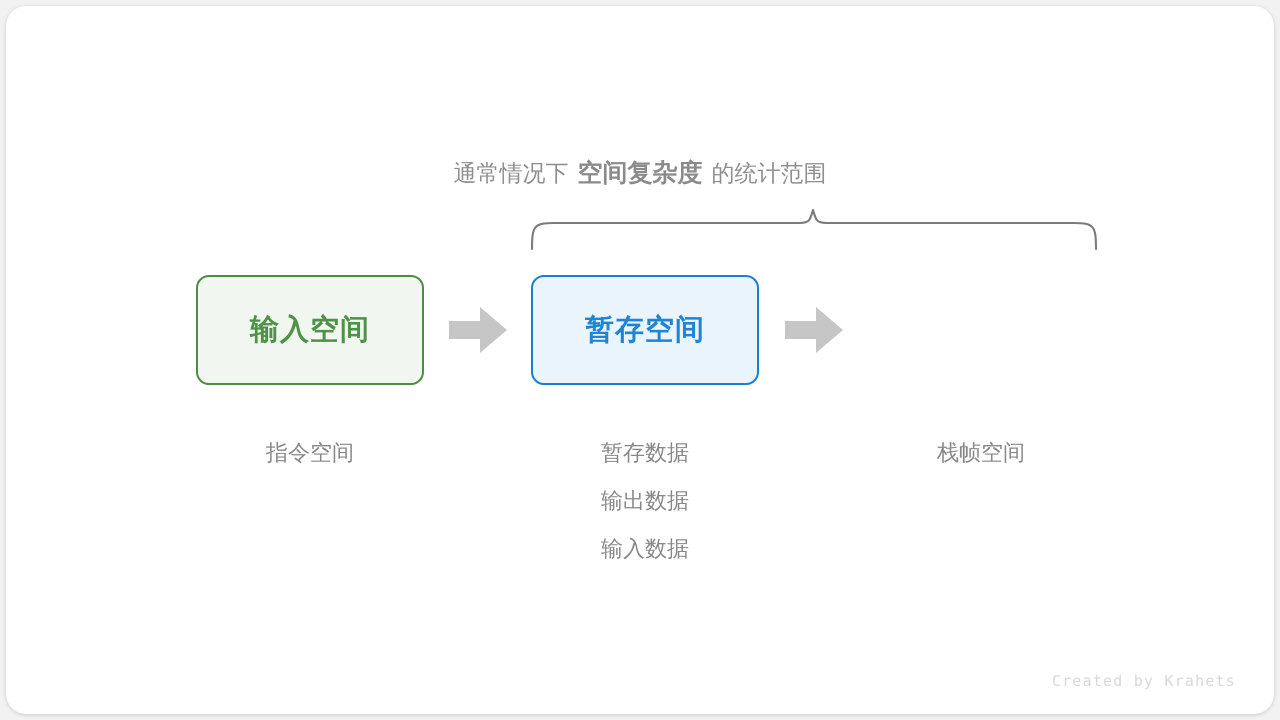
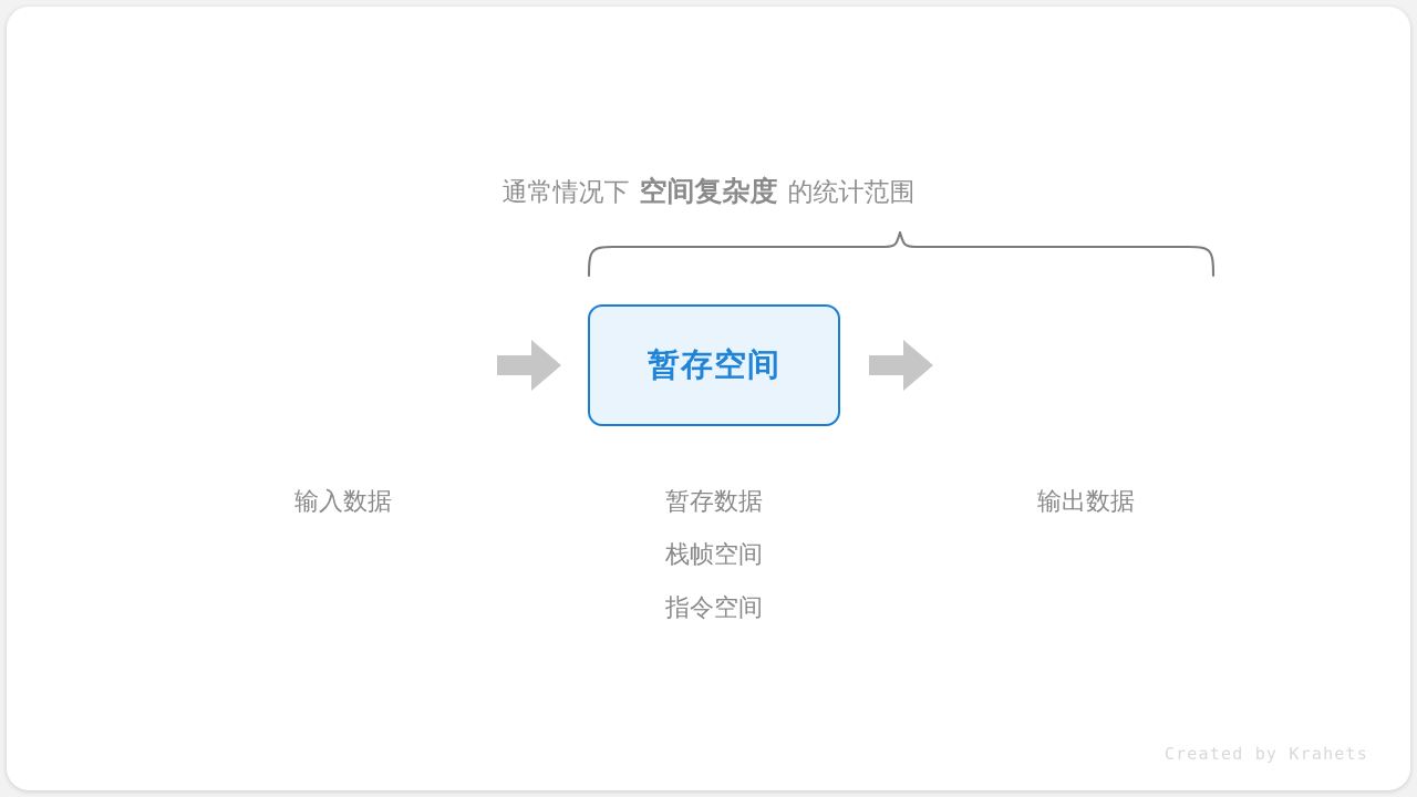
  通常情况下 空间复杂度 的统计范围
- 输入空间
  暂存空间
- 指令空间
+ 输入数据
  暂存数据
- 输出数据
+ 栈帧空间
- 输入数据
+ 指令空间
- 栈帧空间
+ 输出数据
  Created by Krahets
